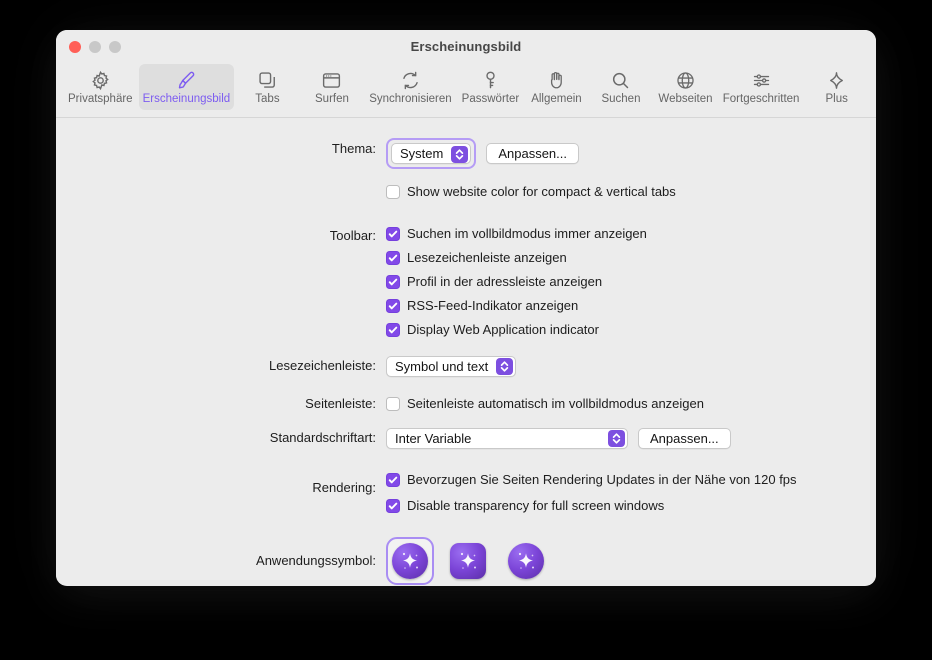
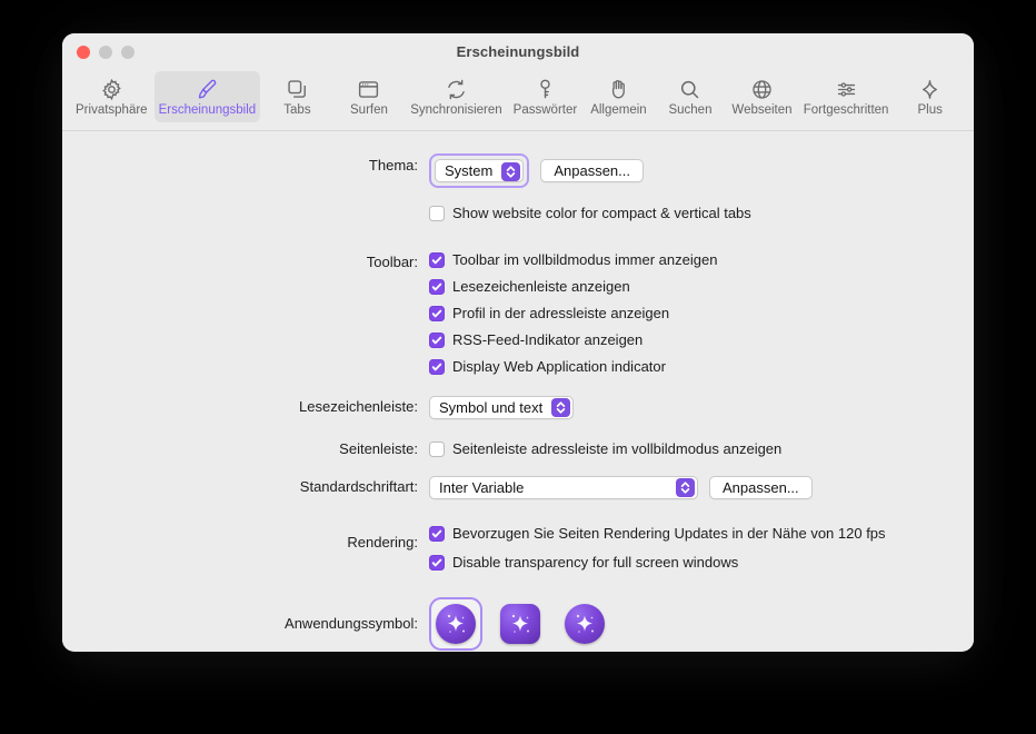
  Erscheinungsbild
  Privatsphäre
  Erscheinungsbild
  Tabs
  Surfen
  Synchronisieren
  Passwörter
  Allgemein
  Suchen
  Webseiten
  Fortgeschritten
  Plus
  Thema:
  System
  Anpassen...
  Show website color for compact & vertical tabs
  Toolbar:
- Suchen im vollbildmodus immer anzeigen
+ Toolbar im vollbildmodus immer anzeigen
  Lesezeichenleiste anzeigen
  Profil in der adressleiste anzeigen
  RSS-Feed-Indikator anzeigen
  Display Web Application indicator
  Lesezeichenleiste:
  Symbol und text
  Seitenleiste:
- Seitenleiste automatisch im vollbildmodus anzeigen
+ Seitenleiste adressleiste im vollbildmodus anzeigen
  Standardschriftart:
  Inter Variable
  Anpassen...
  Rendering:
  Bevorzugen Sie Seiten Rendering Updates in der Nähe von 120 fps
  Disable transparency for full screen windows
  Anwendungssymbol:
